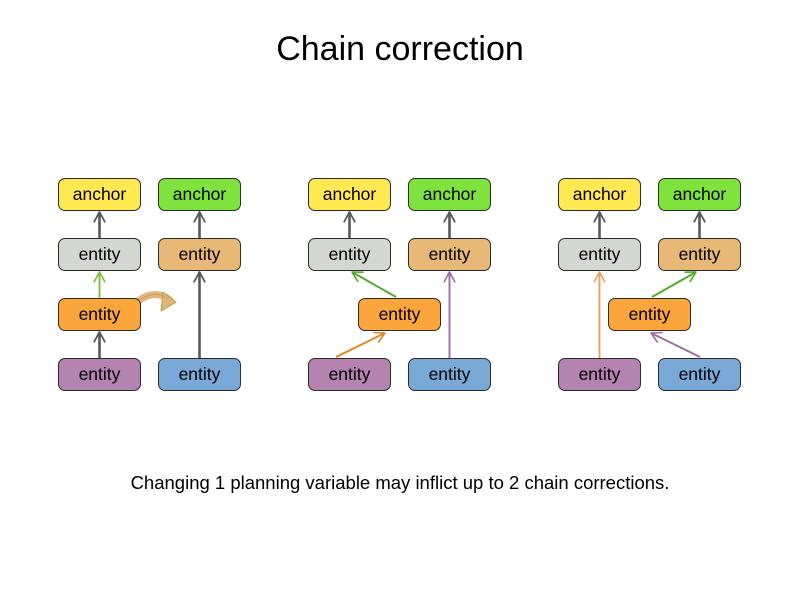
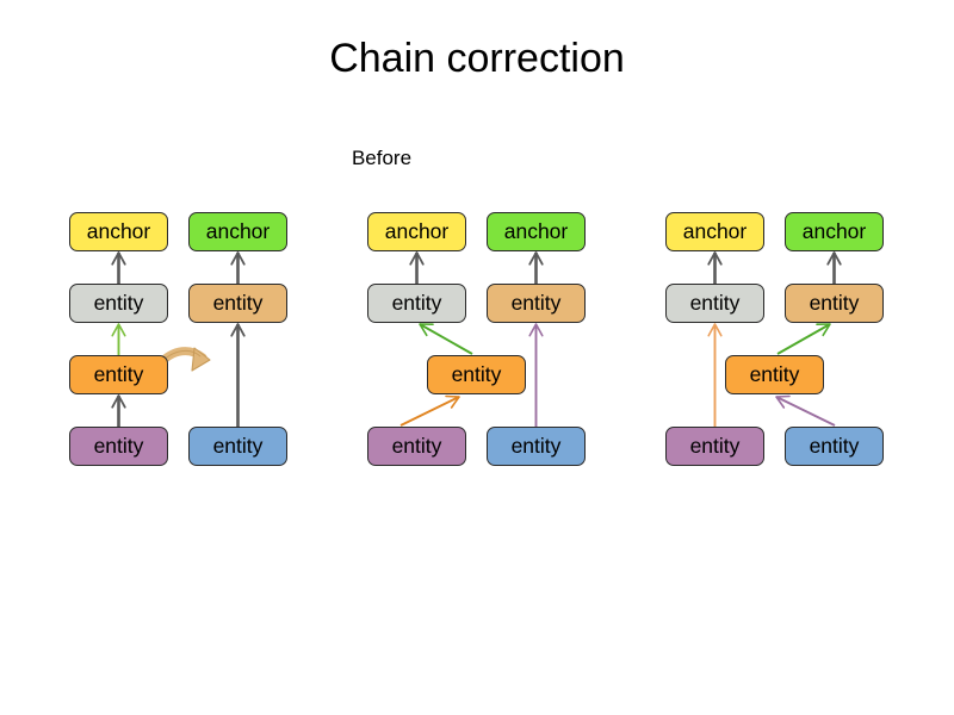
  Chain correction
+ Before
  anchor
  anchor
  entity
  entity
  entity
  entity
  entity
  anchor
  anchor
  entity
  entity
  entity
  entity
  entity
  anchor
  anchor
  entity
  entity
  entity
  entity
  entity
- Changing 1 planning variable may inflict up to 2 chain corrections.
